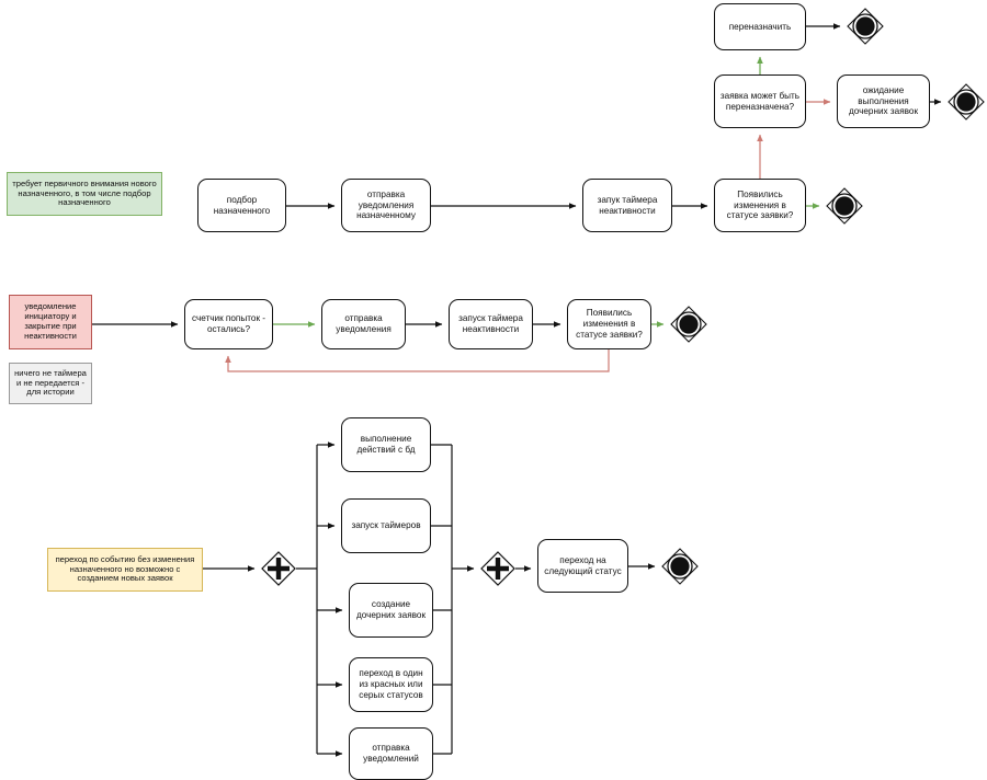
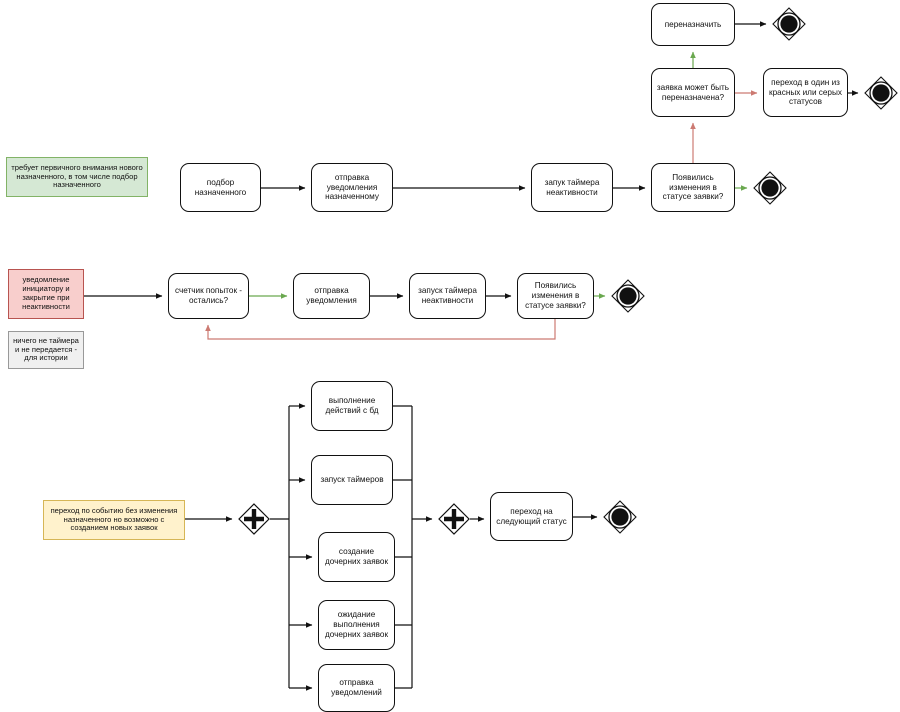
  требует первичного внимания нового назначенного, в том числе подбор назначенного
  уведомление инициатору и закрытие при неактивности
  ничего не таймера и не передается - для истории
  переход по событию без изменения назначенного но возможно с созданием новых заявок
  подбор назначенного
  отправка уведомления назначенному
  запук таймера неактивности
  Появились изменения в статусе заявки?
  заявка может быть переназначена?
  переназначить
- ожидание выполнения дочерних заявок
+ переход в один из красных или серых статусов
  счетчик попыток - остались?
  отправка уведомления
  запуск таймера неактивности
  Появились изменения в статусе заявки?
  выполнение действий с бд
  запуск таймеров
  создание дочерних заявок
- переход в один из красных или серых статусов
+ ожидание выполнения дочерних заявок
  отправка уведомлений
  переход на следующий статус
